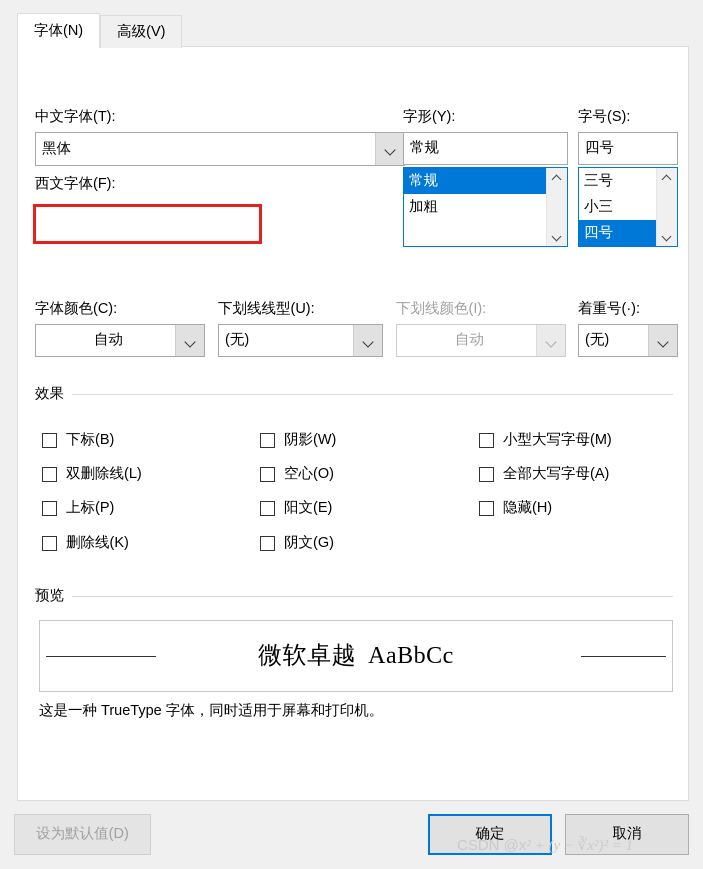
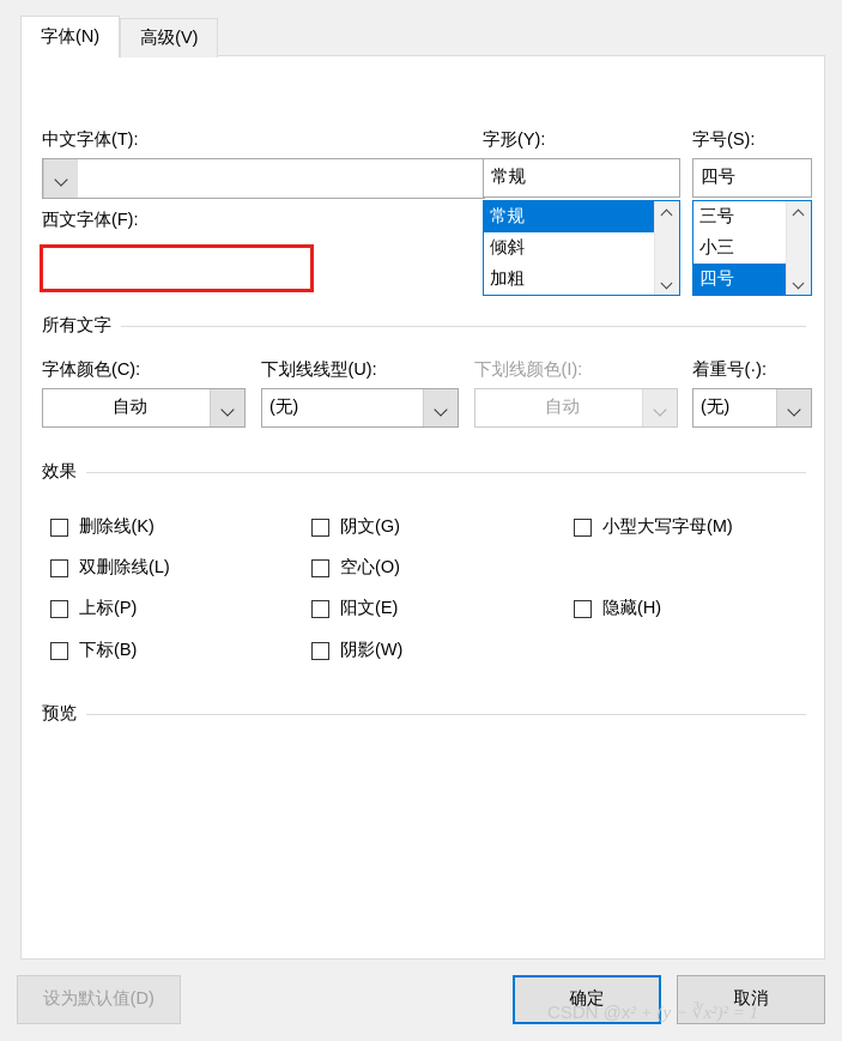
  字体(N)
  高级(V)
  中文字体(T):
- 黑体
  西文字体(F):
  字形(Y):
  常规
  常规
+ 倾斜
  加粗
  字号(S):
  四号
  三号
  小三
  四号
+ 所有文字
  字体颜色(C):
  自动
  下划线线型(U):
  (无)
  下划线颜色(I):
  自动
  着重号(·):
  (无)
  效果
- 下标(B)
+ 删除线(K)
  双删除线(L)
  上标(P)
- 删除线(K)
+ 下标(B)
- 阴影(W)
+ 阴文(G)
  空心(O)
  阳文(E)
- 阴文(G)
+ 阴影(W)
  小型大写字母(M)
- 全部大写字母(A)
  隐藏(H)
  预览
- 微软卓越 AaBbCc
- 这是一种 TrueType 字体，同时适用于屏幕和打印机。
  设为默认值(D)
  确定
  取消
  CSDN @x² + (y − ∛x²)² = 1
